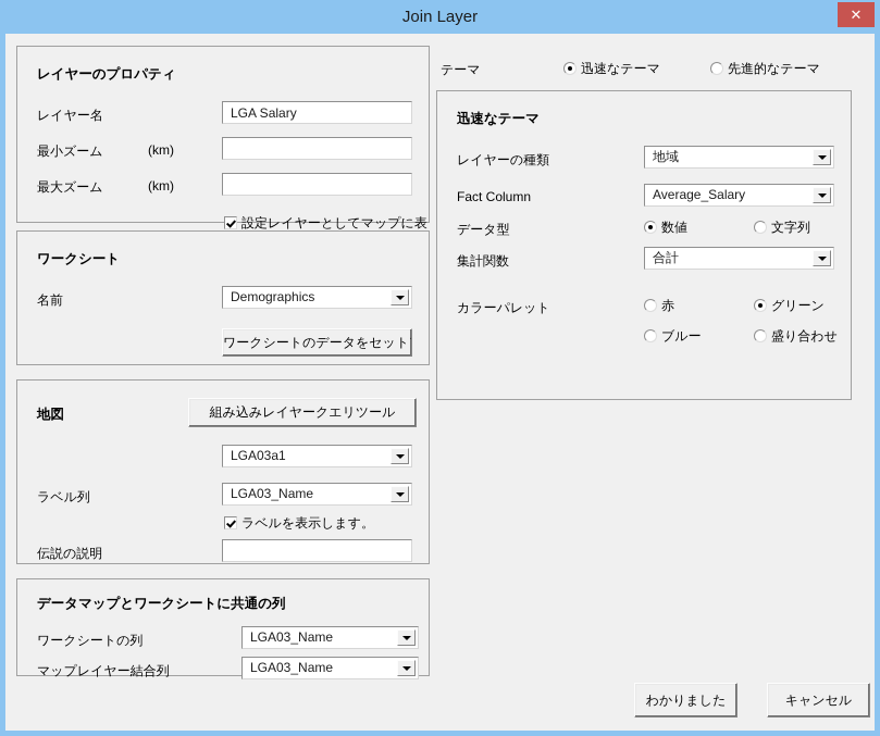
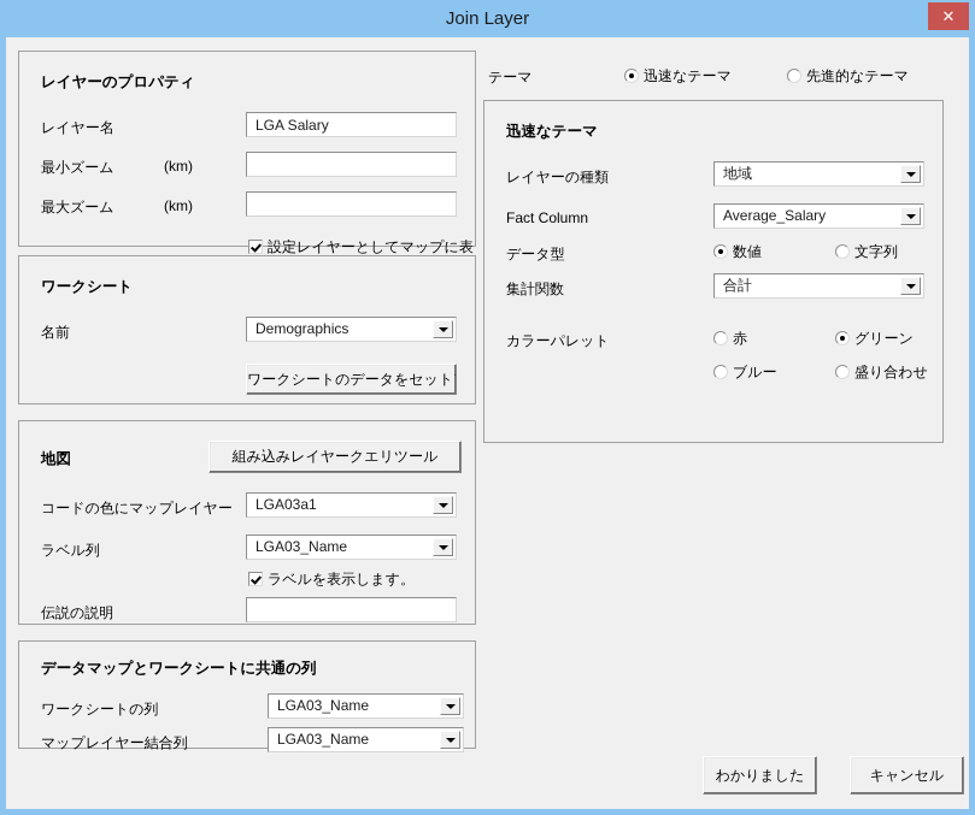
  Join Layer
  ✕
  レイヤーのプロパティ
  レイヤー名
  LGA Salary
  最小ズーム
  (km)
  最大ズーム
  (km)
  設定レイヤーとしてマップに表
  ワークシート
  名前
  Demographics
  ワークシートのデータをセット
  地図
  組み込みレイヤークエリツール
+ コードの色にマップレイヤー
  LGA03a1
  ラベル列
  LGA03_Name
  ラベルを表示します。
  伝説の説明
  データマップとワークシートに共通の列
  ワークシートの列
  LGA03_Name
  マップレイヤー結合列
  LGA03_Name
  テーマ
  迅速なテーマ
  先進的なテーマ
  迅速なテーマ
  レイヤーの種類
  地域
  Fact Column
  Average_Salary
  データ型
  数値
  文字列
  集計関数
  合計
  カラーパレット
  赤
  グリーン
  ブルー
  盛り合わせ
  わかりました
  キャンセル
